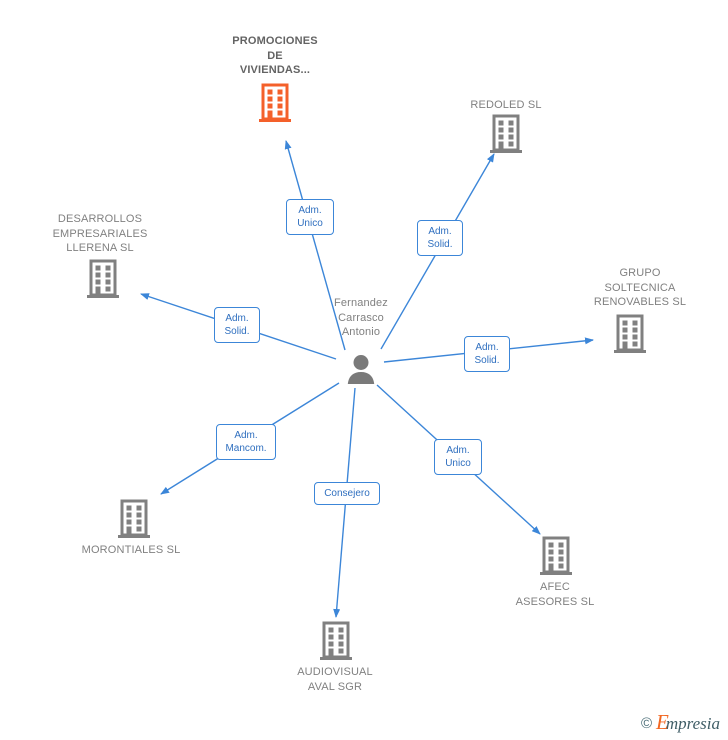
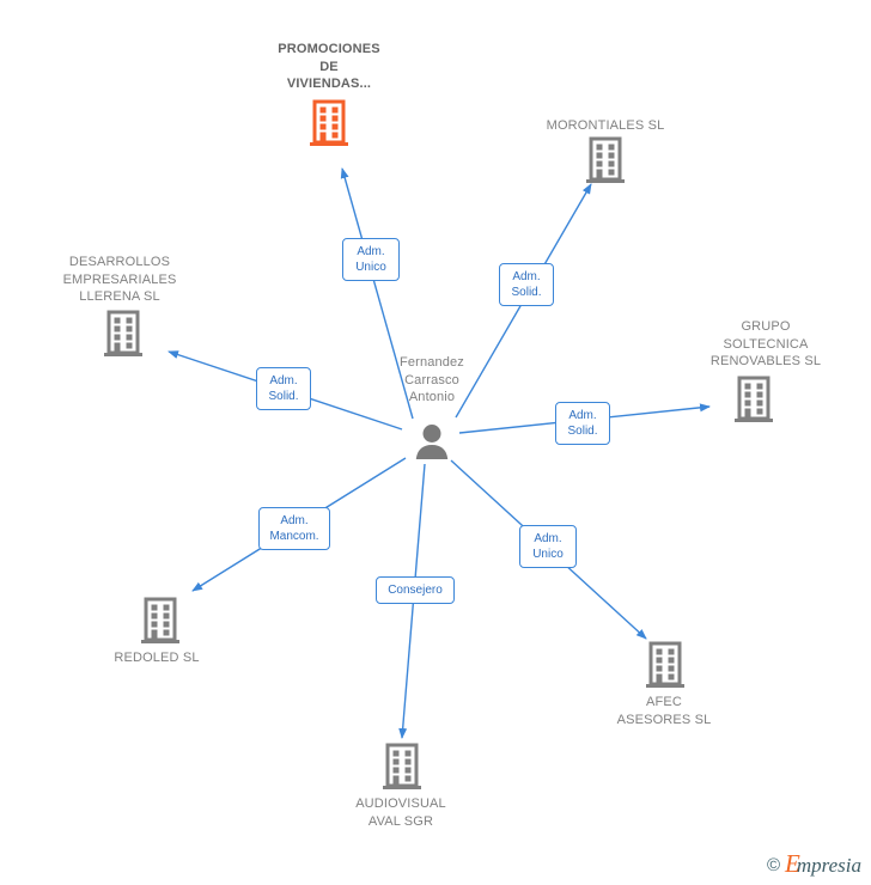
  PROMOCIONES
  DE
  VIVIENDAS...
- REDOLED SL
+ MORONTIALES SL
  DESARROLLOS
  EMPRESARIALES
  LLERENA SL
  GRUPO
  SOLTECNICA
  RENOVABLES SL
- MORONTIALES SL
+ REDOLED SL
  AUDIOVISUAL
  AVAL SGR
  AFEC
  ASESORES SL
  Fernandez
  Carrasco
  Antonio
  Adm.
  Unico
  Adm.
  Solid.
  Adm.
  Solid.
  Adm.
  Solid.
  Adm.
  Mancom.
  Consejero
  Adm.
  Unico
  ©
  Empresia
